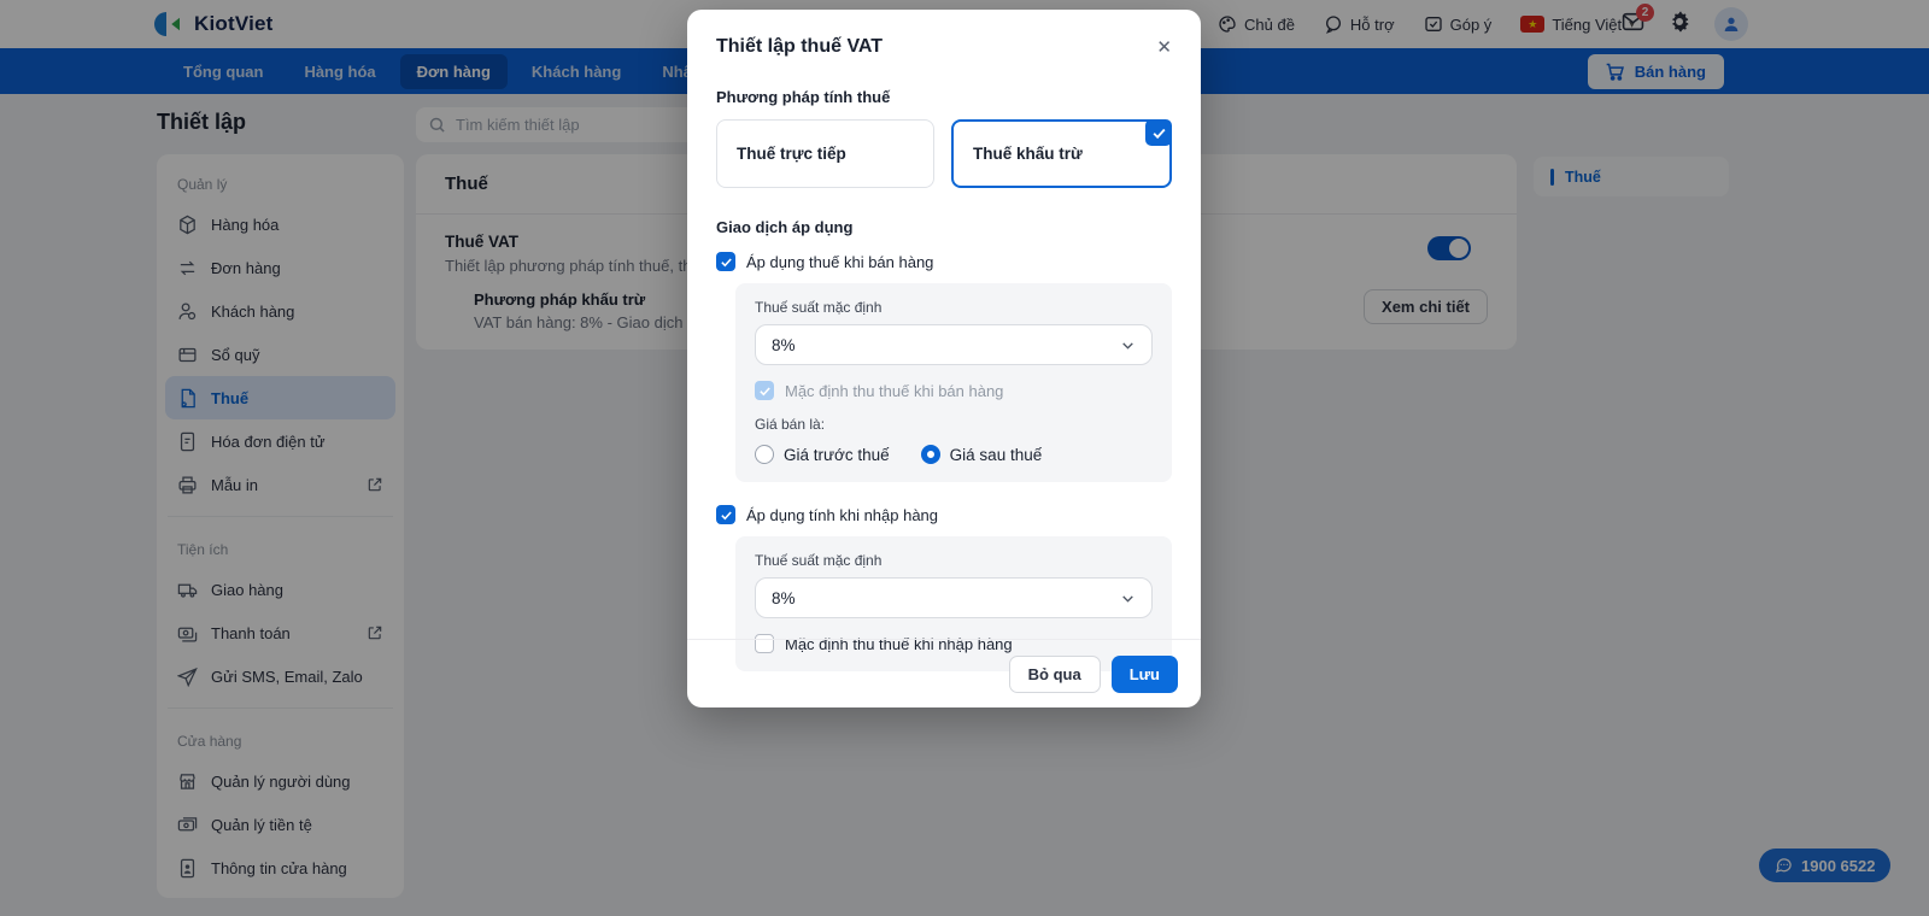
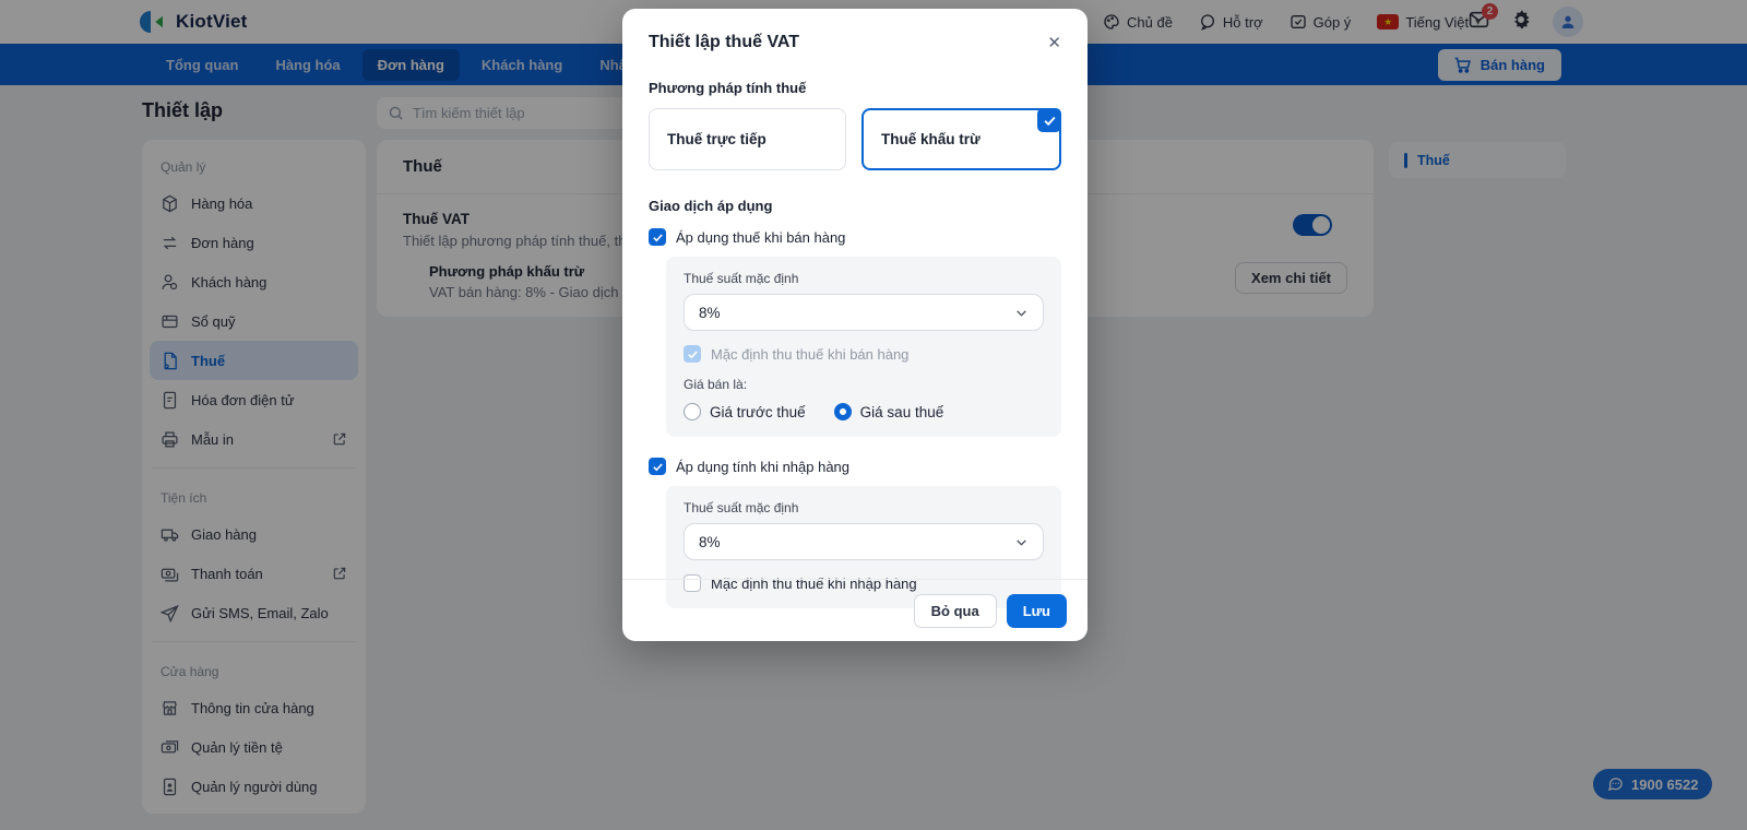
  KiotViet
  Chủ đề
  Hỗ trợ
  Góp ý
  ★
  Tiếng Việt
  ▾
  2
  Tổng quan
  Hàng hóa
  Đơn hàng
  Khách hàng
  Bán hàng
  Thiết lập
  Tìm kiếm thiết lập
  Quản lý
  Hàng hóa
  Đơn hàng
  Khách hàng
  Sổ quỹ
  Thuế
  Hóa đơn điện tử
  Mẫu in
  Tiện ích
  Giao hàng
  Thanh toán
  Gửi SMS, Email, Zalo
  Cửa hàng
- Quản lý người dùng
+ Thông tin cửa hàng
  Quản lý tiền tệ
- Thông tin cửa hàng
+ Quản lý người dùng
  Thuế
  Thuế VAT
  Thiết lập phương pháp tính thuế, t
  Phương pháp khấu trừ
  VAT bán hàng: 8% - Giao dịch
  Xem chi tiết
  Thuế
  1900 6522
  Thiết lập thuế VAT
  ✕
  Phương pháp tính thuế
  Thuế trực tiếp
  Thuế khấu trừ
  Giao dịch áp dụng
  Áp dụng thuế khi bán hàng
  Thuế suất mặc định
  8%
  Mặc định thu thuế khi bán hàng
  Giá bán là:
  Giá trước thuế
  Giá sau thuế
  Áp dụng tính khi nhập hàng
  Thuế suất mặc định
  8%
  Mặc định thu thuế khi nhập hàng
  Bỏ qua
  Lưu
